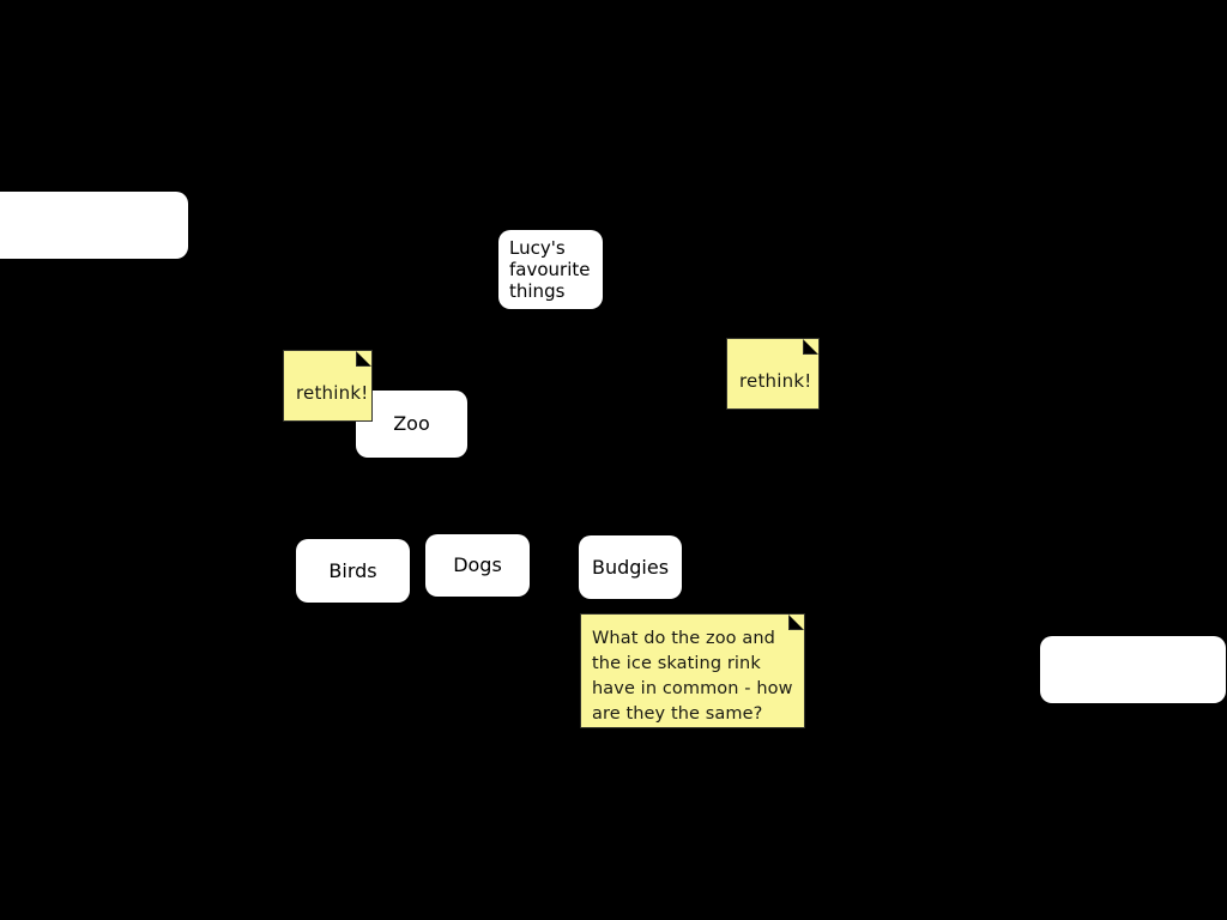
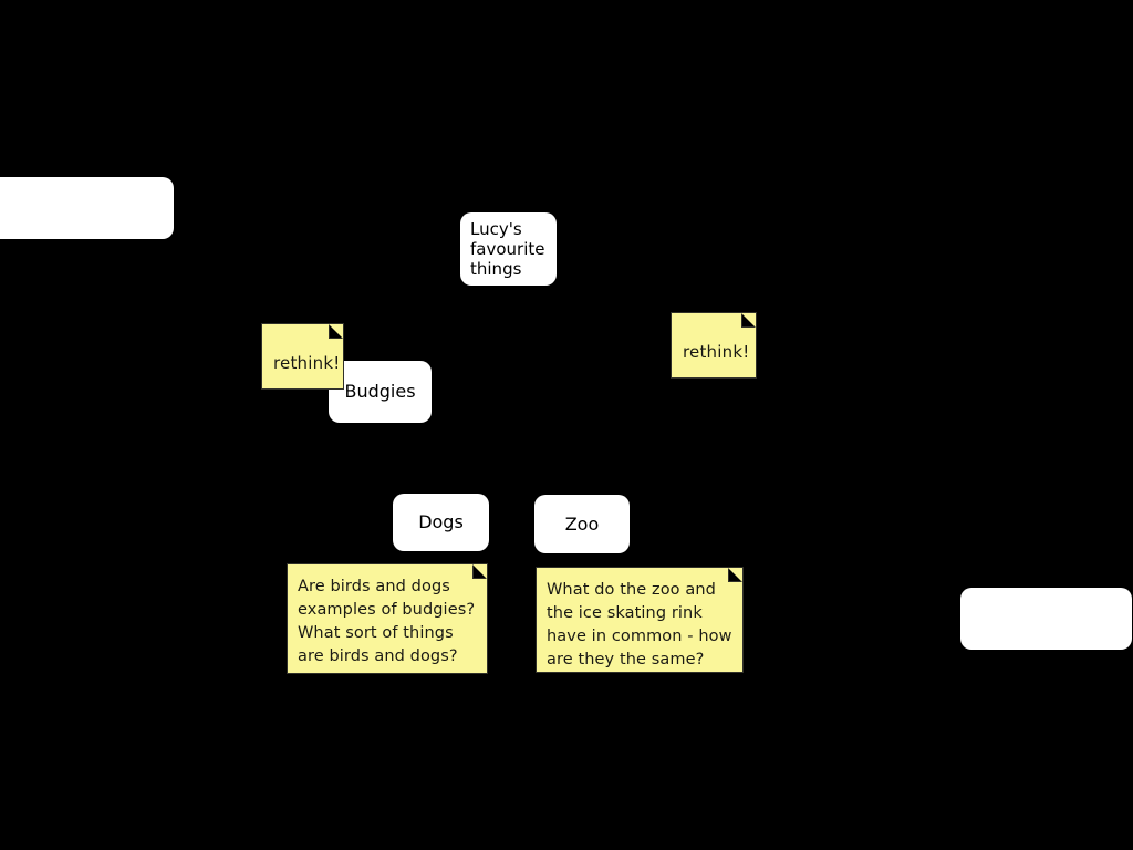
  Lucy's
  favourite
  things
- Zoo
+ Budgies
  rethink!
  rethink!
- Birds
  Dogs
- Budgies
+ Zoo
+ Are birds and dogs
+ examples of budgies?
+ What sort of things
+ are birds and dogs?
  What do the zoo and
  the ice skating rink
  have in common - how
  are they the same?
